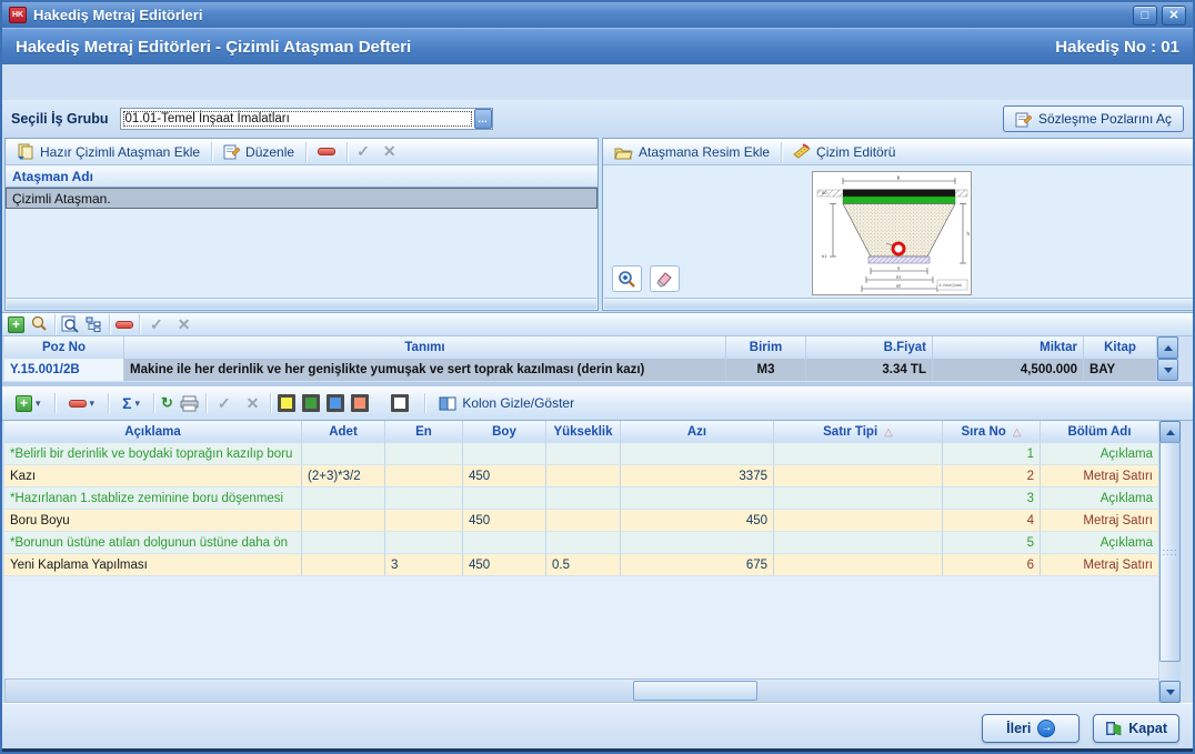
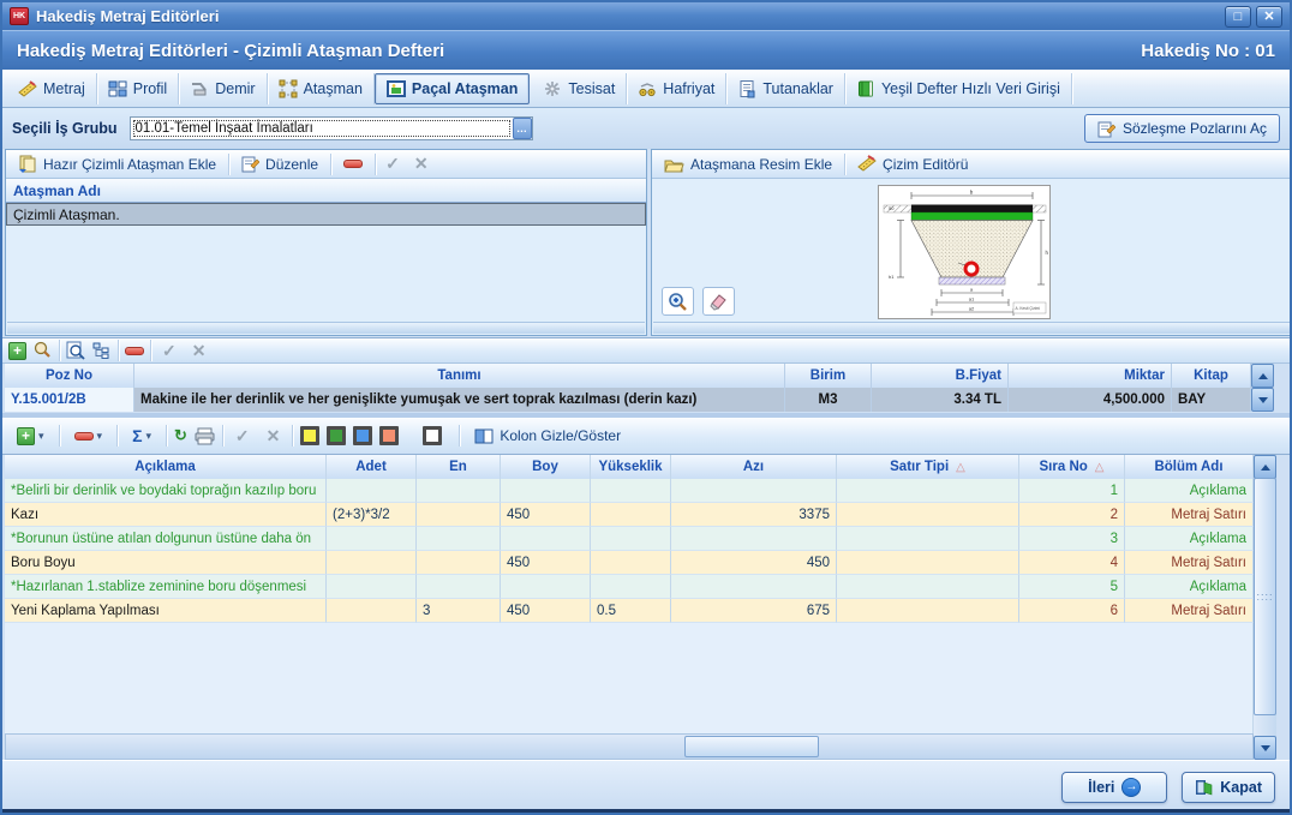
  Hakediş Metraj Editörleri
  □
  ✕
  Hakediş Metraj Editörleri - Çizimli Ataşman Defteri
  Hakediş No : 01
+ Metraj
+ Profil
+ Demir
+ Ataşman
+ Paçal Ataşman
+ Tesisat
+ Hafriyat
+ Tutanaklar
+ Yeşil Defter Hızlı Veri Girişi
  Seçili İş Grubu
  01.01-Temel İnşaat İmalatları
  …
  Sözleşme Pozlarını Aç
  Hazır Çizimli Ataşman Ekle
  Düzenle
  ✓
  ✕
  Ataşman Adı
  Çizimli Ataşman.
  Ataşmana Resim Ekle
  Çizim Editörü
  +
  ✓
  ✕
  Poz No
  Tanımı
  Birim
  B.Fiyat
  Miktar
  Kitap
  Y.15.001/2B
  Makine ile her derinlik ve her genişlikte yumuşak ve sert toprak kazılması (derin kazı)
  M3
  3.34 TL
  4,500.000
  BAY
  +
  ▾
  ▾
  Σ
  ▾
  ↻
  ✓
  ✕
  Kolon Gizle/Göster
  Açıklama
  Adet
  En
  Boy
  Yükseklik
  Azı
  Satır Tipi
  △
  Sıra No
  △
  Bölüm Adı
  *Belirli bir derinlik ve boydaki toprağın kazılıp boru
  1
  Açıklama
  Kazı
  (2+3)*3/2
  450
  3375
  2
  Metraj Satırı
- *Hazırlanan 1.stablize zeminine boru döşenmesi
+ *Borunun üstüne atılan dolgunun üstüne daha ön
  3
  Açıklama
  Boru Boyu
  450
  450
  4
  Metraj Satırı
- *Borunun üstüne atılan dolgunun üstüne daha ön
+ *Hazırlanan 1.stablize zeminine boru döşenmesi
  5
  Açıklama
  Yeni Kaplama Yapılması
  3
  450
  0.5
  675
  6
  Metraj Satırı
  ::::
  İleri
  →
  Kapat
